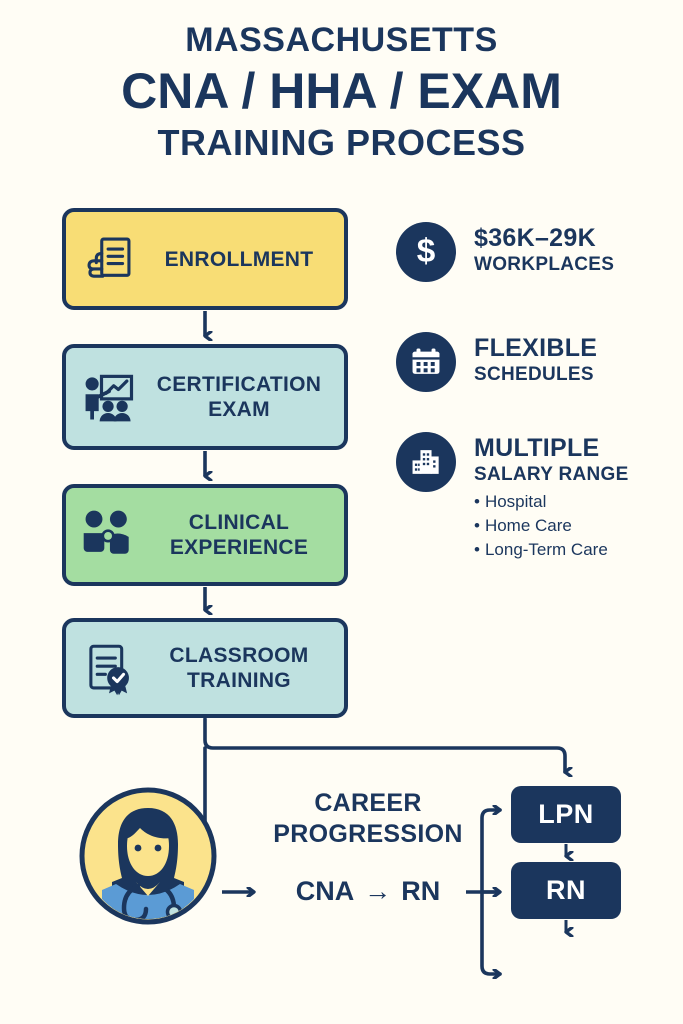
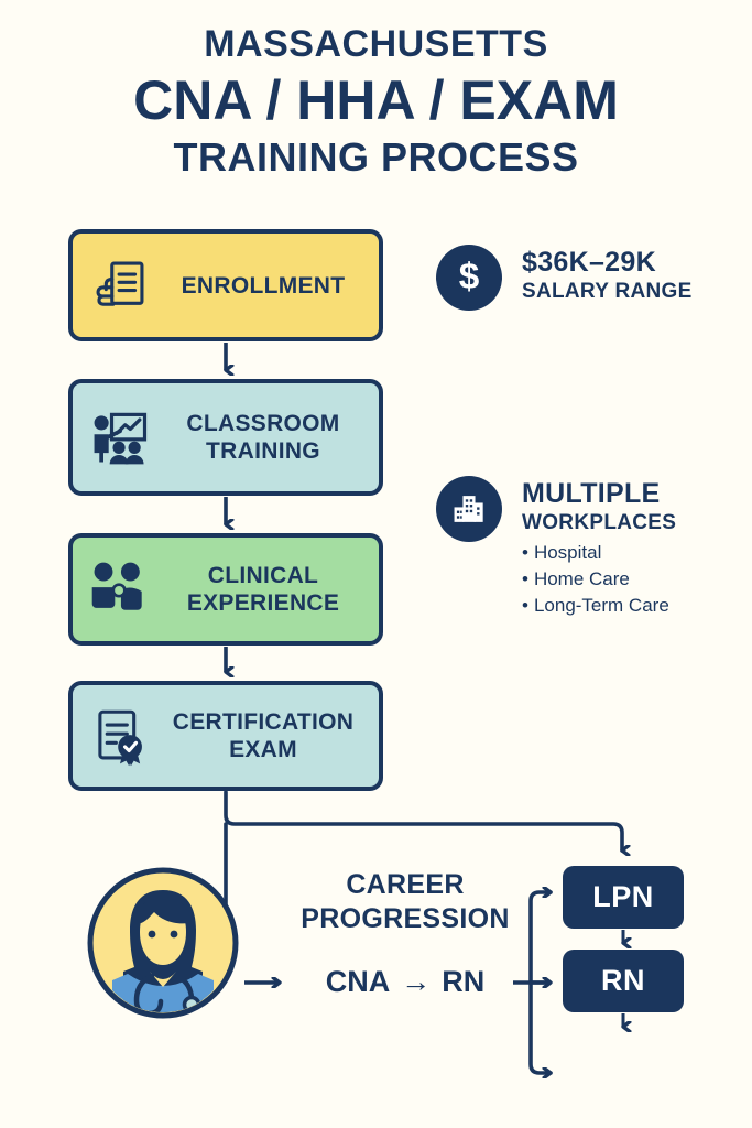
  MASSACHUSETTS
  CNA / HHA / EXAM
  TRAINING PROCESS
  ENROLLMENT
- CERTIFICATION EXAM
+ CLASSROOM TRAINING
  CLINICAL EXPERIENCE
- CLASSROOM TRAINING
+ CERTIFICATION EXAM
  $
  $36K–29K
- WORKPLACES
+ SALARY RANGE
- FLEXIBLE
- SCHEDULES
  MULTIPLE
- SALARY RANGE
+ WORKPLACES
  • Hospital
  • Home Care
  • Long-Term Care
  CAREER
  PROGRESSION
  CNA
  →
  RN
  LPN
  RN
